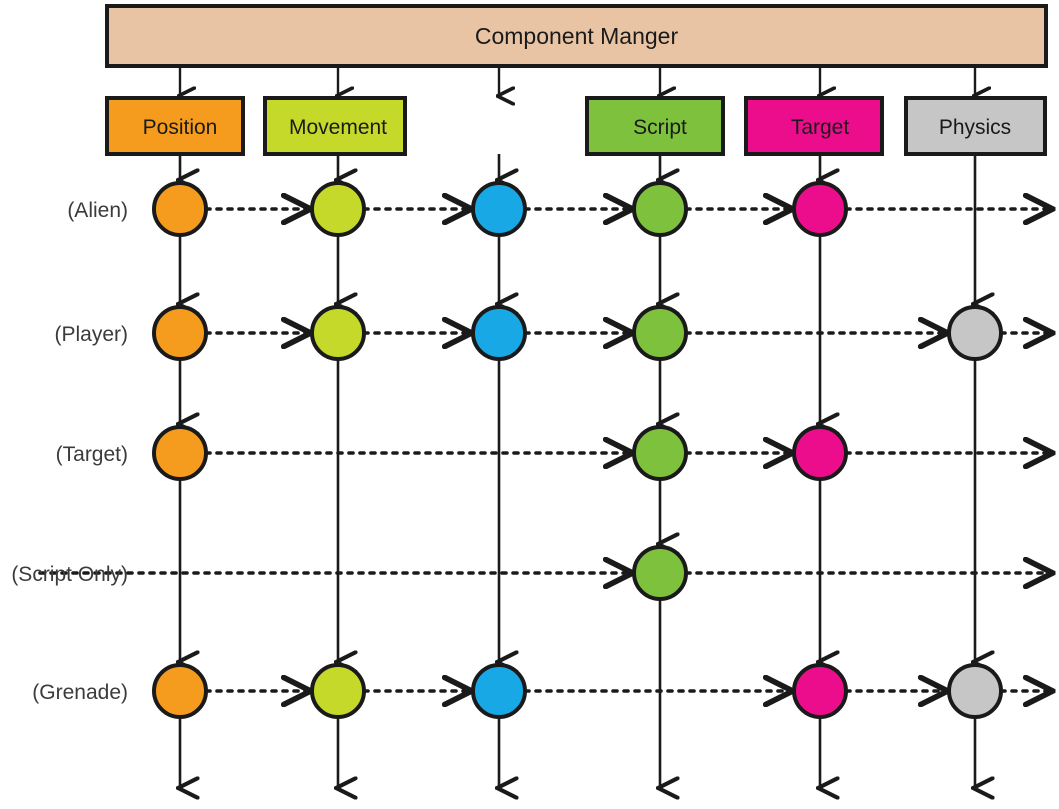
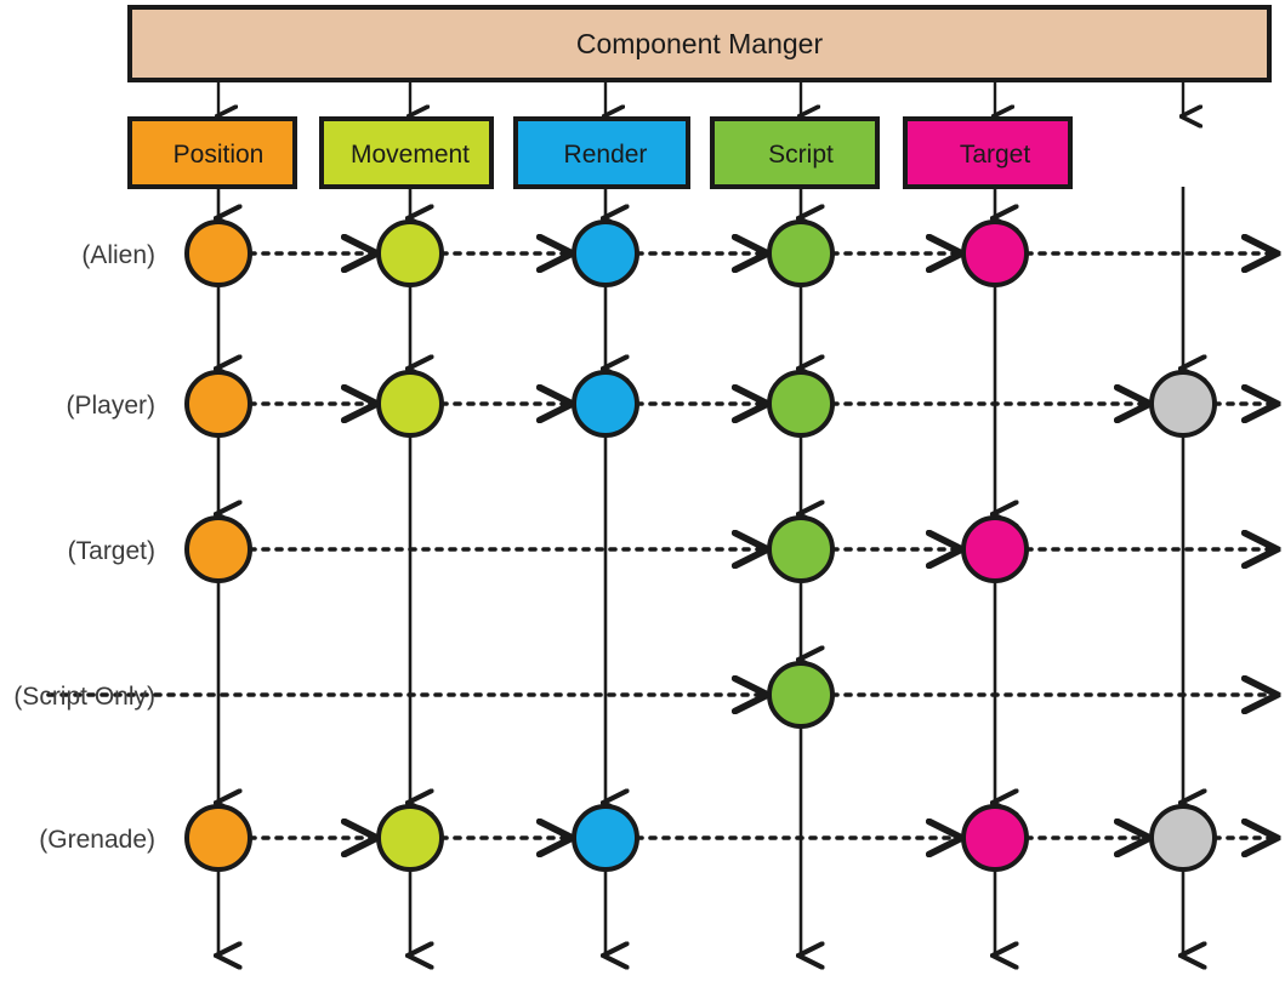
  Component Manger
  Position
  Movement
+ Render
  Script
  Target
- Physics
  (Alien)
  (Player)
  (Target)
  (Script Only)
  (Grenade)
